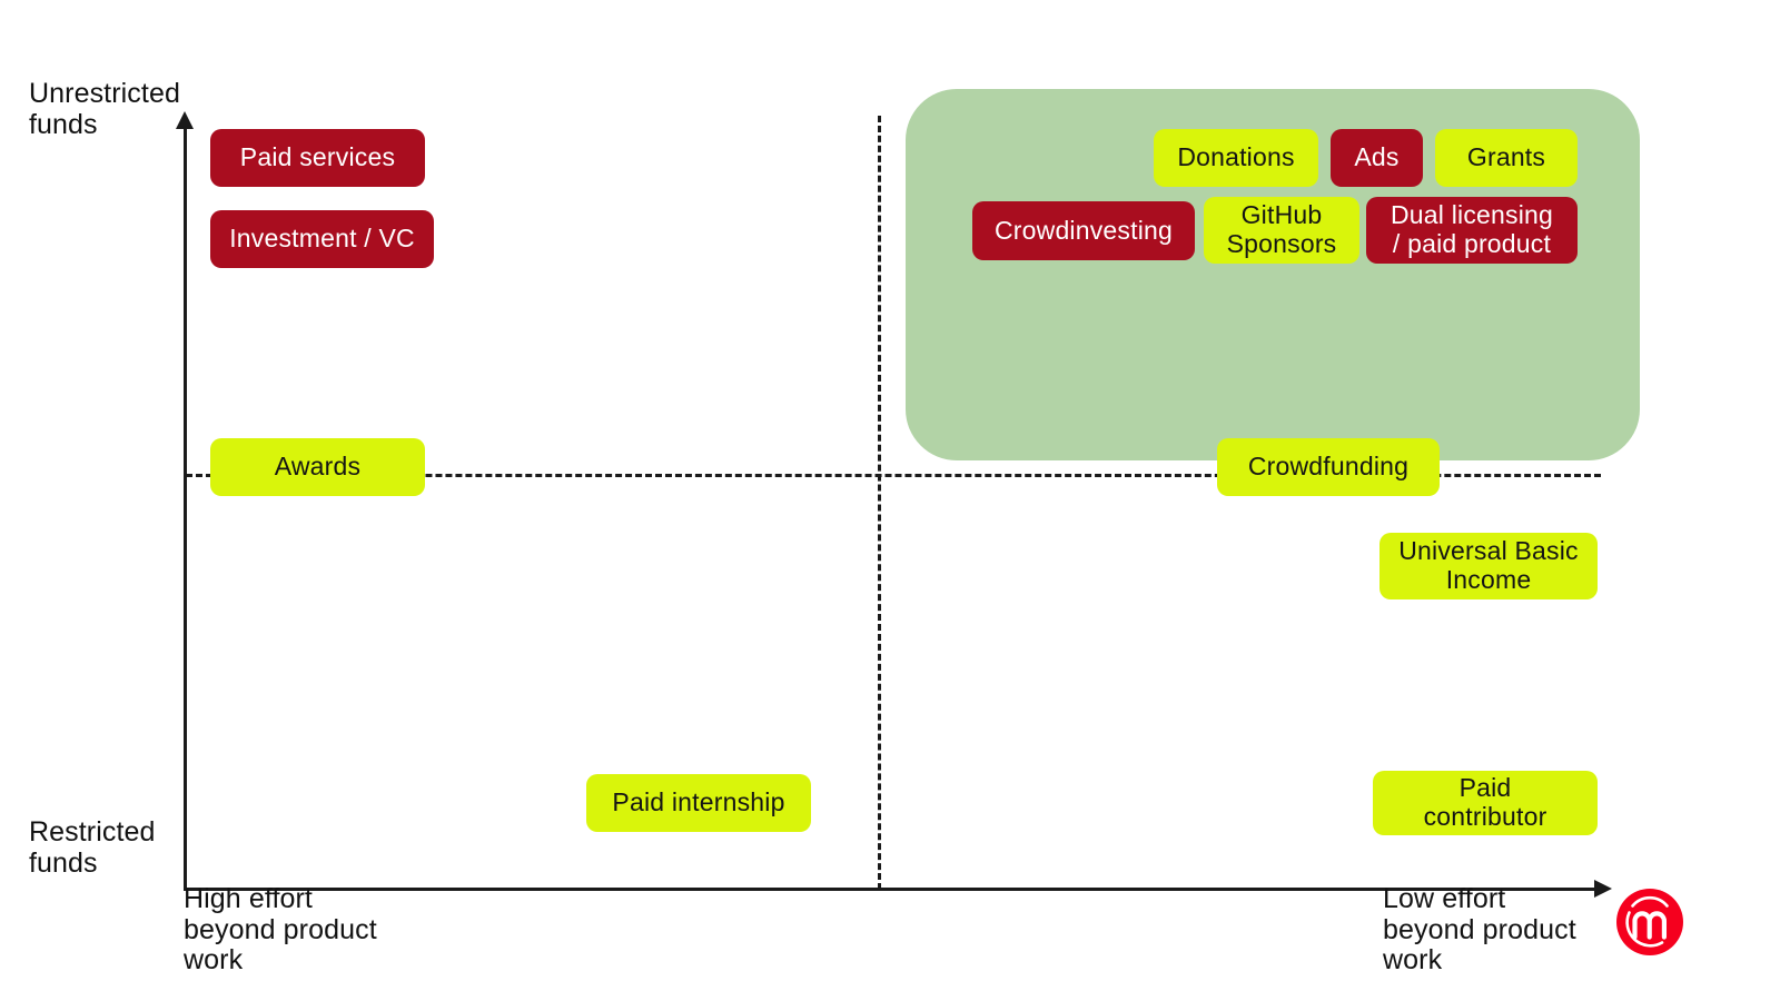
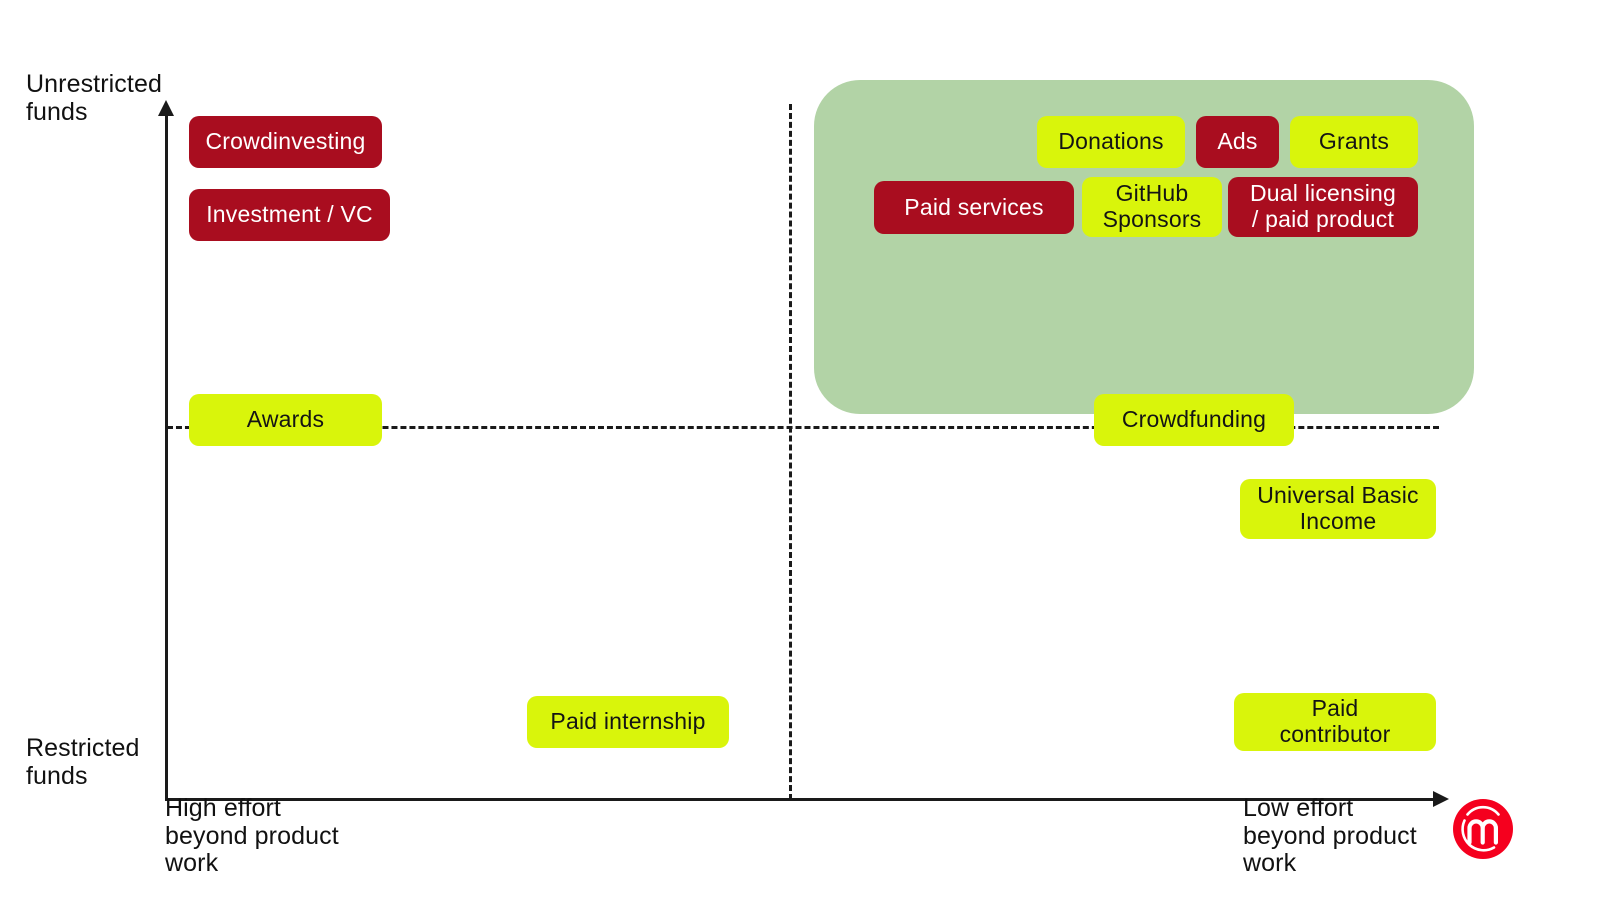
  Unrestricted
  funds
  Restricted
  funds
  High effort
  beyond product
  work
  Low effort
  beyond product
  work
- Paid services
+ Crowdinvesting
  Investment / VC
  Awards
  Paid internship
  Donations
  Ads
  Grants
- Crowdinvesting
+ Paid services
  GitHub
  Sponsors
  Dual licensing
  / paid product
  Crowdfunding
  Universal Basic
  Income
  Paid
  contributor
